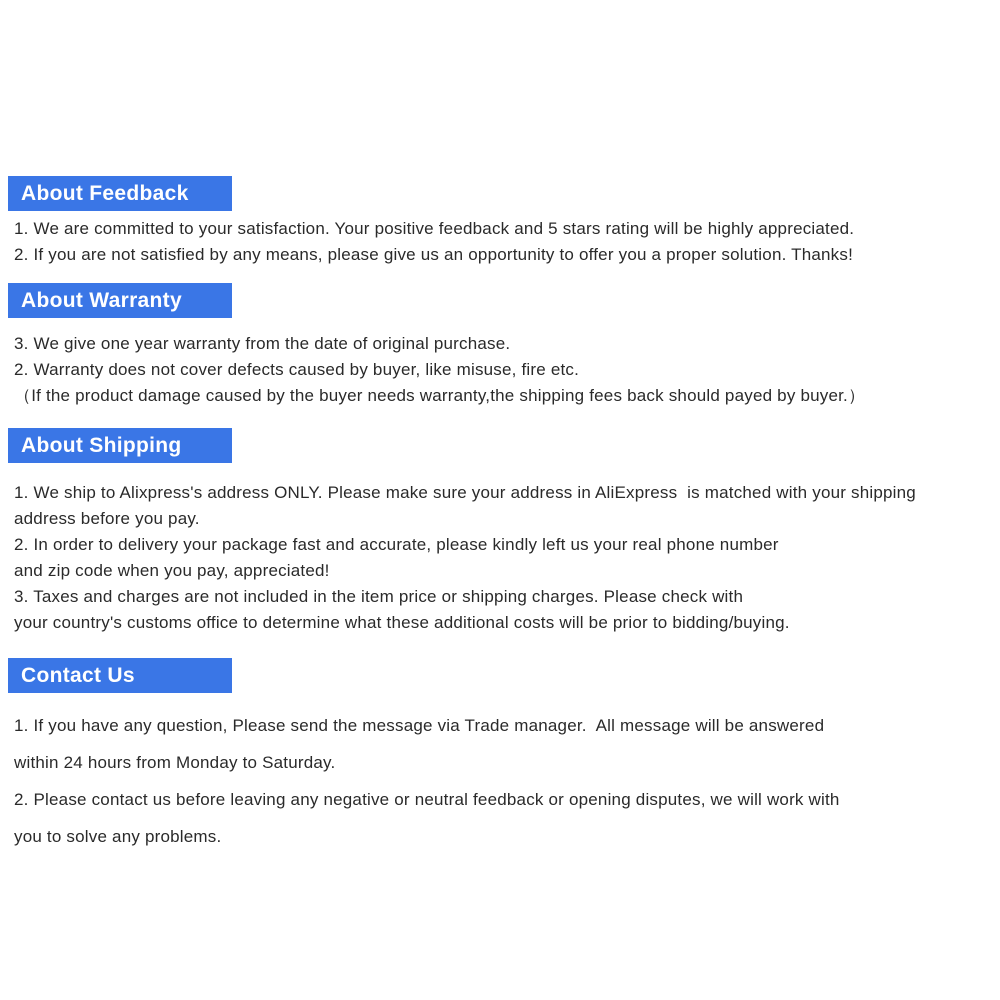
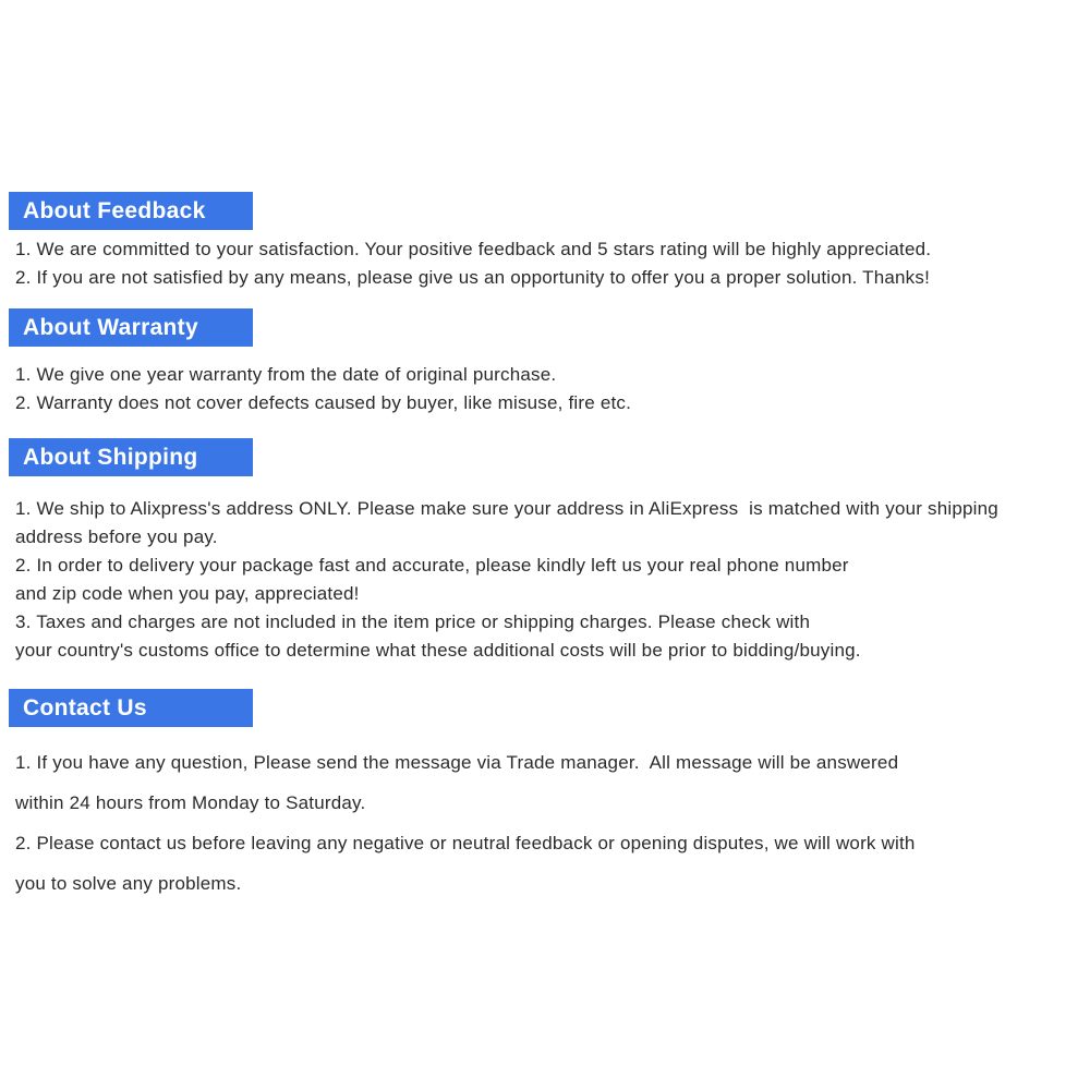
  About Feedback
  1. We are committed to your satisfaction. Your positive feedback and 5 stars rating will be highly appreciated.
  2. If you are not satisfied by any means, please give us an opportunity to offer you a proper solution. Thanks!
  About Warranty
- 3. We give one year warranty from the date of original purchase.
+ 1. We give one year warranty from the date of original purchase.
  2. Warranty does not cover defects caused by buyer, like misuse, fire etc.
- （If the product damage caused by the buyer needs warranty,the shipping fees back should payed by buyer.）
  About Shipping
  1. We ship to Alixpress's address ONLY. Please make sure your address in AliExpress is matched with your shipping
  address before you pay.
  2. In order to delivery your package fast and accurate, please kindly left us your real phone number
  and zip code when you pay, appreciated!
  3. Taxes and charges are not included in the item price or shipping charges. Please check with
  your country's customs office to determine what these additional costs will be prior to bidding/buying.
  Contact Us
  1. If you have any question, Please send the message via Trade manager. All message will be answered
  within 24 hours from Monday to Saturday.
  2. Please contact us before leaving any negative or neutral feedback or opening disputes, we will work with
  you to solve any problems.
